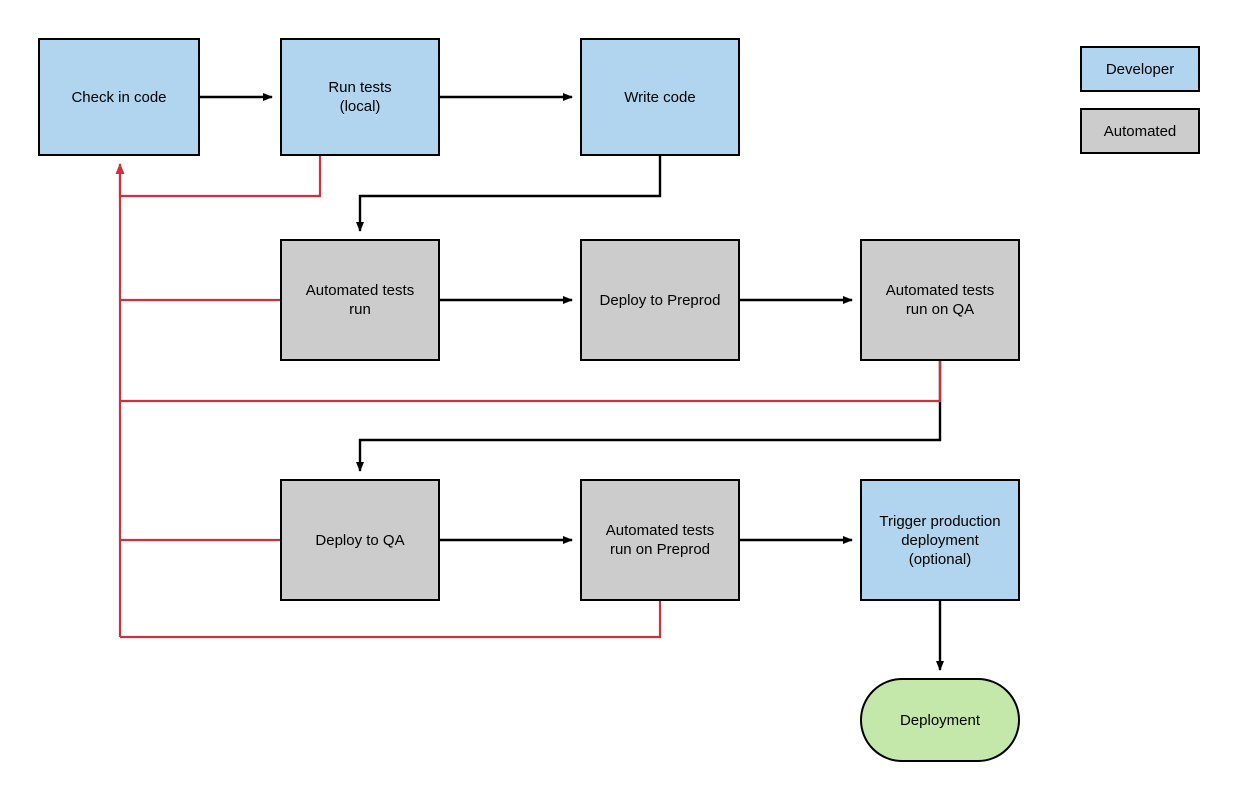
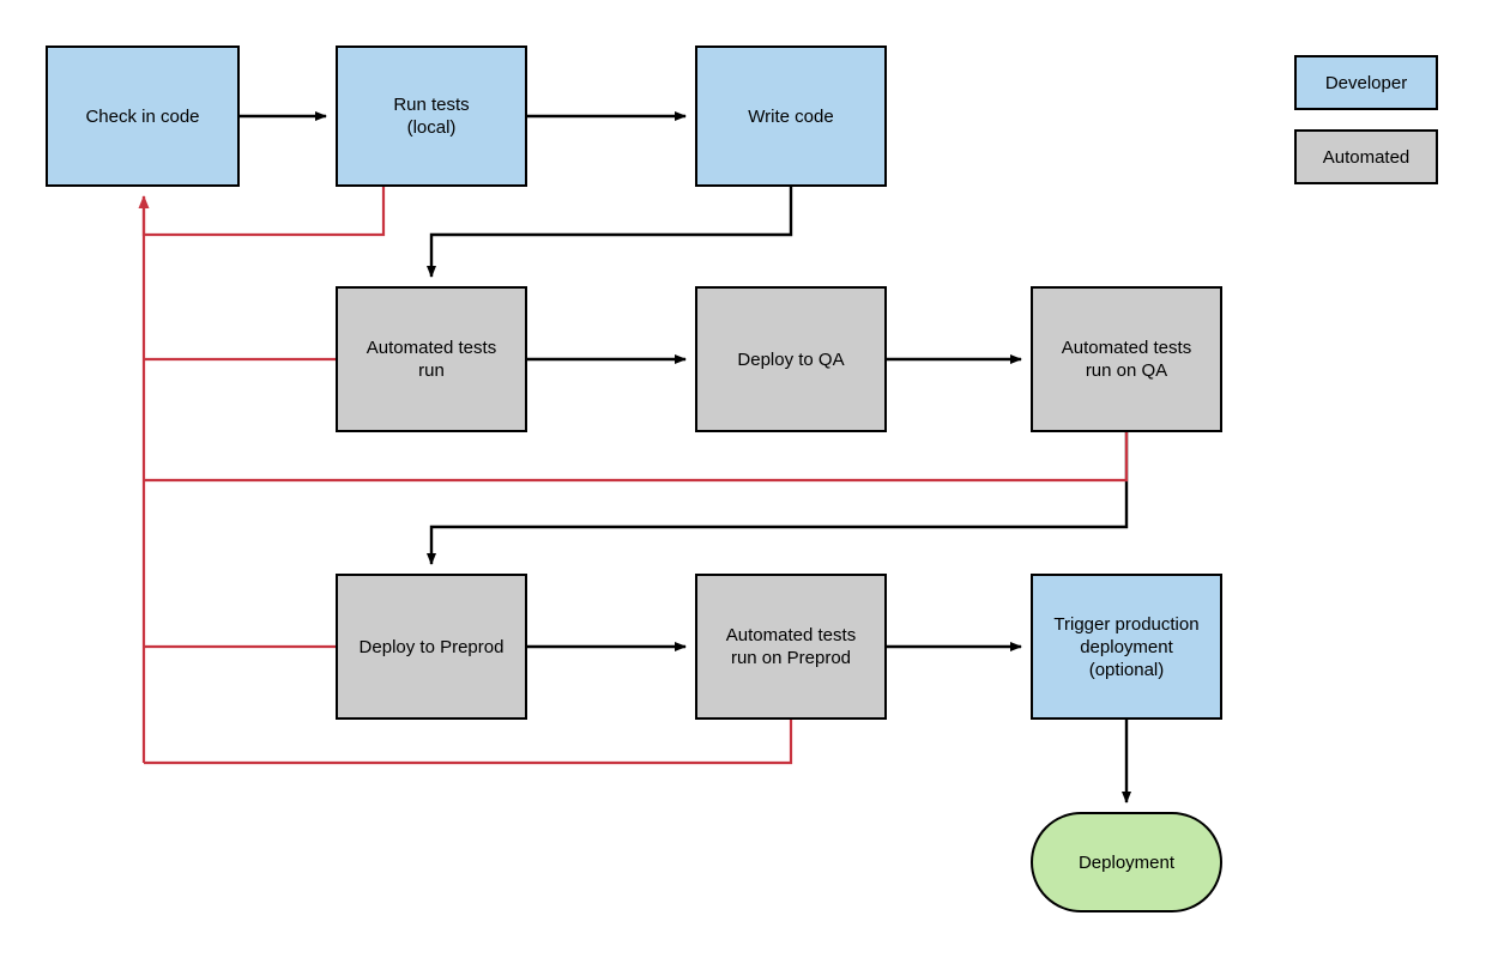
  Check in code
  Run tests
  (local)
  Write code
  Automated tests
  run
- Deploy to Preprod
+ Deploy to QA
  Automated tests
  run on QA
- Deploy to QA
+ Deploy to Preprod
  Automated tests
  run on Preprod
  Trigger production
  deployment
  (optional)
  Deployment
  Developer
  Automated
